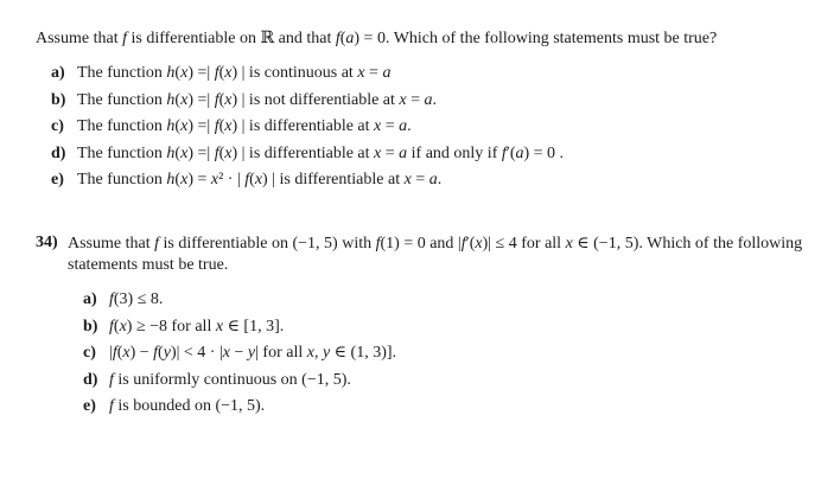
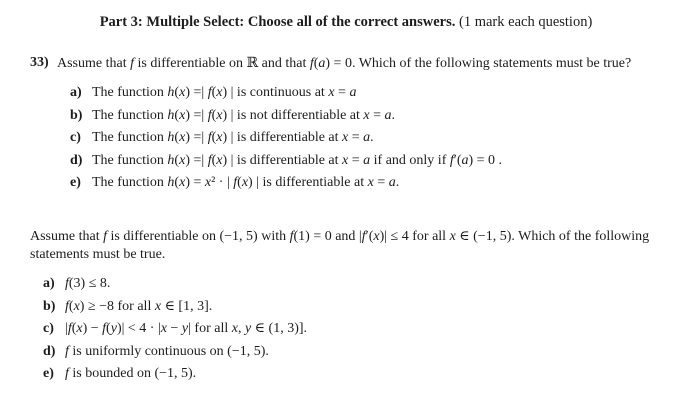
+ Part 3: Multiple Select: Choose all of the correct answers. (1 mark each question)
+ 33)
  Assume that f is differentiable on ℝ and that f(a) = 0. Which of the following statements must be true?
  a)
  The function h(x) =| f(x) | is continuous at x = a
  b)
  The function h(x) =| f(x) | is not differentiable at x = a.
  c)
  The function h(x) =| f(x) | is differentiable at x = a.
  d)
  The function h(x) =| f(x) | is differentiable at x = a if and only if f′(a) = 0 .
  e)
  The function h(x) = x² · | f(x) | is differentiable at x = a.
- 34)
  Assume that f is differentiable on (−1, 5) with f(1) = 0 and |f′(x)| ≤ 4 for all x ∈ (−1, 5). Which of the following statements must be true.
  a)
  f(3) ≤ 8.
  b)
  f(x) ≥ −8 for all x ∈ [1, 3].
  c)
  |f(x) − f(y)| < 4 · |x − y| for all x, y ∈ (1, 3)].
  d)
  f is uniformly continuous on (−1, 5).
  e)
  f is bounded on (−1, 5).
